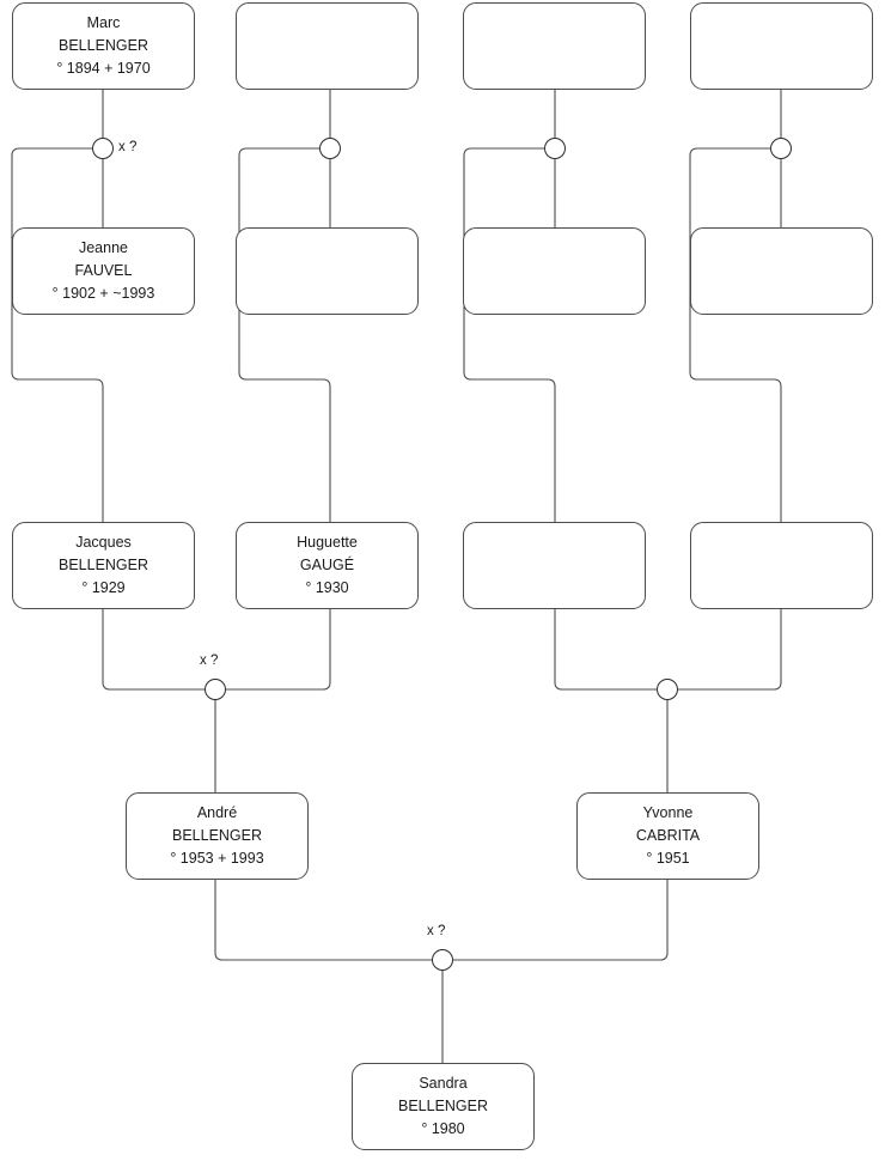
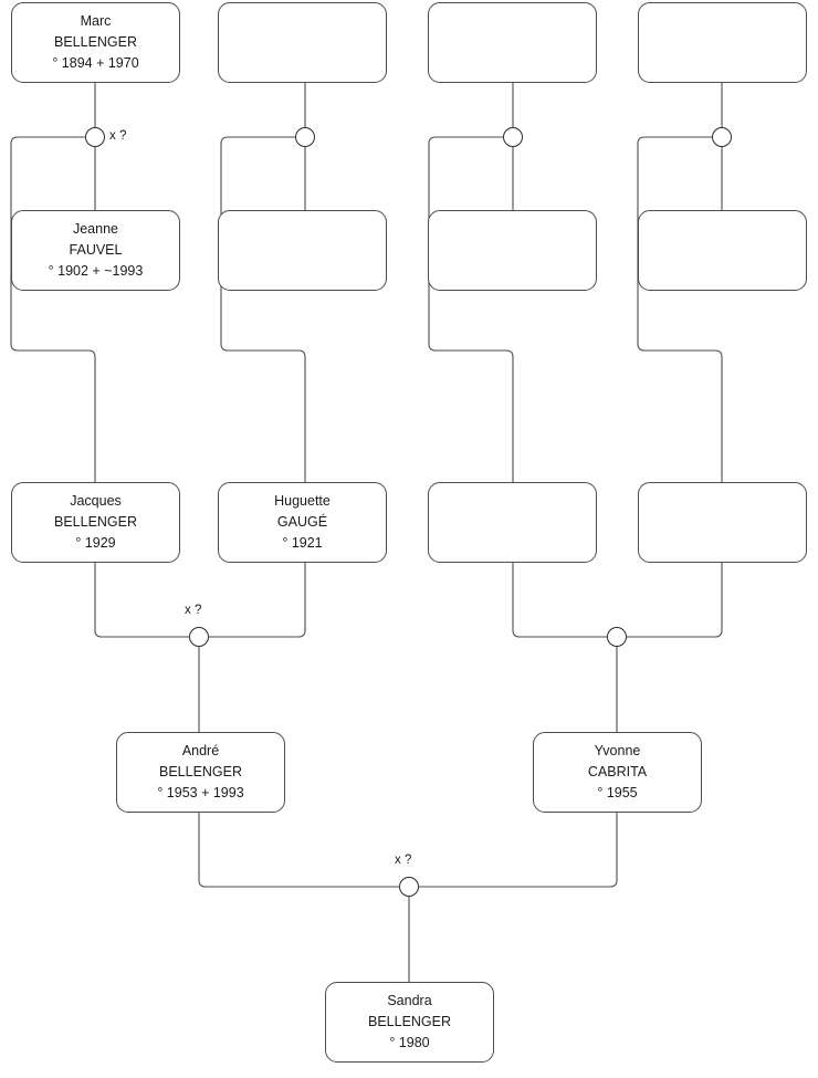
  Marc
  BELLENGER
  ° 1894 + 1970
  Jeanne
  FAUVEL
  ° 1902 + ~1993
  Jacques
  BELLENGER
  ° 1929
  Huguette
  GAUGÉ
- ° 1930
+ ° 1921
  André
  BELLENGER
  ° 1953 + 1993
  Yvonne
  CABRITA
- ° 1951
+ ° 1955
  Sandra
  BELLENGER
  ° 1980
  x ?
  x ?
  x ?
